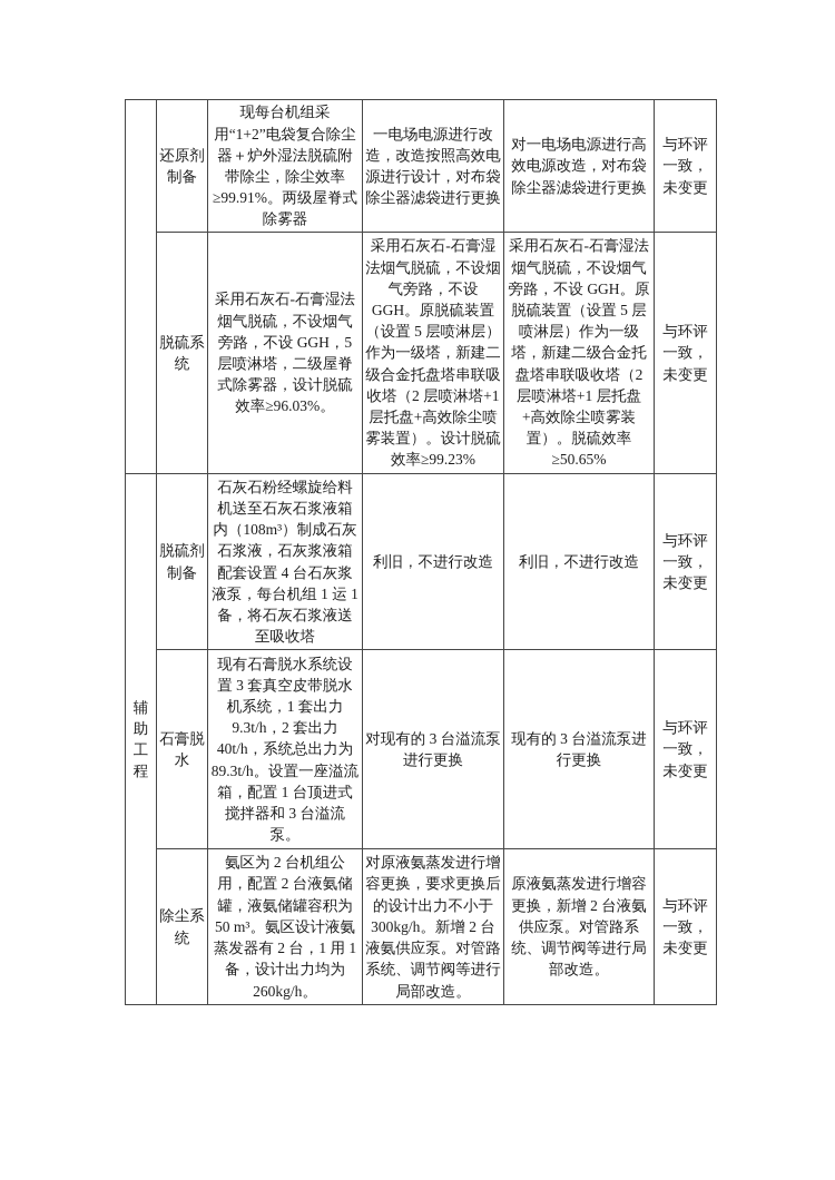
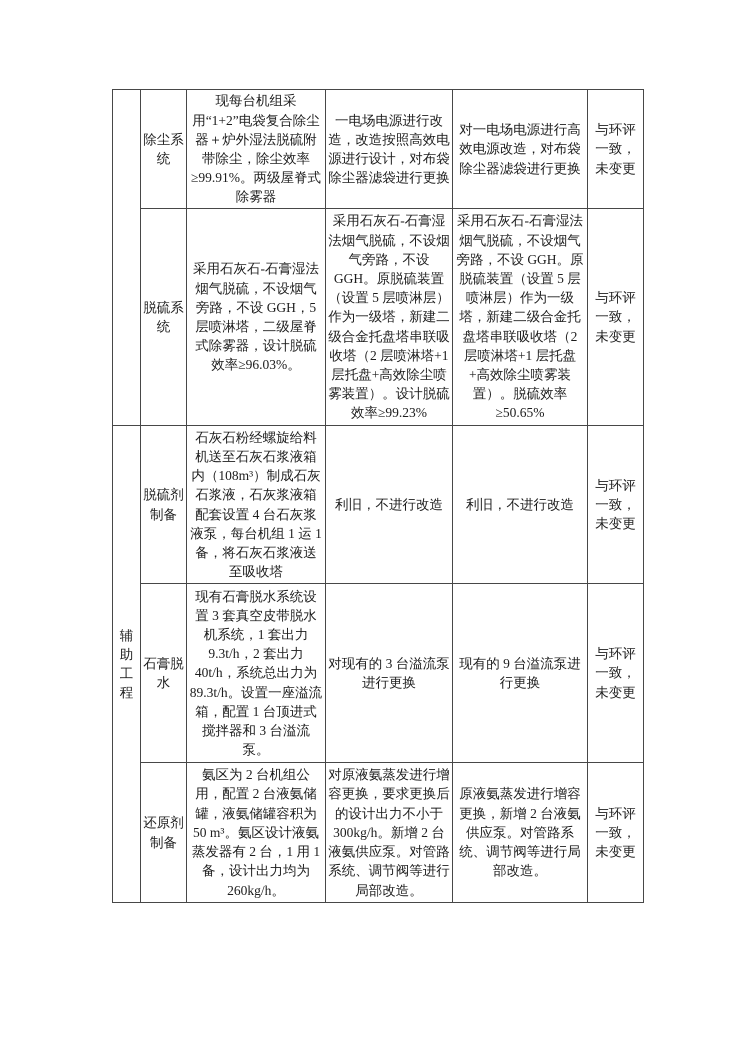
- 	还原剂制备	现每台机组采用“1+2”电袋复合除尘器＋炉外湿法脱硫附带除尘，除尘效率≥99.91%。两级屋脊式除雾器	一电场电源进行改造，改造按照高效电源进行设计，对布袋除尘器滤袋进行更换	对一电场电源进行高效电源改造，对布袋除尘器滤袋进行更换	与环评一致，未变更
+ 	除尘系统	现每台机组采用“1+2”电袋复合除尘器＋炉外湿法脱硫附带除尘，除尘效率≥99.91%。两级屋脊式除雾器	一电场电源进行改造，改造按照高效电源进行设计，对布袋除尘器滤袋进行更换	对一电场电源进行高效电源改造，对布袋除尘器滤袋进行更换	与环评一致，未变更
  脱硫系统	采用石灰石-石膏湿法烟气脱硫，不设烟气旁路，不设 GGH，5 层喷淋塔，二级屋脊式除雾器，设计脱硫效率≥96.03%。	采用石灰石-石膏湿法烟气脱硫，不设烟气旁路，不设 GGH。原脱硫装置（设置 5 层喷淋层）作为一级塔，新建二级合金托盘塔串联吸收塔（2 层喷淋塔+1 层托盘+高效除尘喷雾装置）。设计脱硫效率≥99.23%	采用石灰石-石膏湿法烟气脱硫，不设烟气旁路，不设 GGH。原脱硫装置（设置 5 层喷淋层）作为一级塔，新建二级合金托盘塔串联吸收塔（2 层喷淋塔+1 层托盘+高效除尘喷雾装置）。脱硫效率≥50.65%	与环评一致，未变更
  辅助工程	脱硫剂制备	石灰石粉经螺旋给料机送至石灰石浆液箱内（108m³）制成石灰石浆液，石灰浆液箱配套设置 4 台石灰浆液泵，每台机组 1 运 1 备，将石灰石浆液送至吸收塔	利旧，不进行改造	利旧，不进行改造	与环评一致，未变更
- 石膏脱水	现有石膏脱水系统设置 3 套真空皮带脱水机系统，1 套出力 9.3t/h，2 套出力 40t/h，系统总出力为 89.3t/h。设置一座溢流箱，配置 1 台顶进式搅拌器和 3 台溢流泵。	对现有的 3 台溢流泵进行更换	现有的 3 台溢流泵进行更换	与环评一致，未变更
+ 石膏脱水	现有石膏脱水系统设置 3 套真空皮带脱水机系统，1 套出力 9.3t/h，2 套出力 40t/h，系统总出力为 89.3t/h。设置一座溢流箱，配置 1 台顶进式搅拌器和 3 台溢流泵。	对现有的 3 台溢流泵进行更换	现有的 9 台溢流泵进行更换	与环评一致，未变更
- 除尘系统	氨区为 2 台机组公用，配置 2 台液氨储罐，液氨储罐容积为 50 m³。氨区设计液氨蒸发器有 2 台，1 用 1 备，设计出力均为 260kg/h。	对原液氨蒸发进行增容更换，要求更换后的设计出力不小于 300kg/h。新增 2 台液氨供应泵。对管路系统、调节阀等进行局部改造。	原液氨蒸发进行增容更换，新增 2 台液氨供应泵。对管路系统、调节阀等进行局部改造。	与环评一致，未变更
+ 还原剂制备	氨区为 2 台机组公用，配置 2 台液氨储罐，液氨储罐容积为 50 m³。氨区设计液氨蒸发器有 2 台，1 用 1 备，设计出力均为 260kg/h。	对原液氨蒸发进行增容更换，要求更换后的设计出力不小于 300kg/h。新增 2 台液氨供应泵。对管路系统、调节阀等进行局部改造。	原液氨蒸发进行增容更换，新增 2 台液氨供应泵。对管路系统、调节阀等进行局部改造。	与环评一致，未变更
